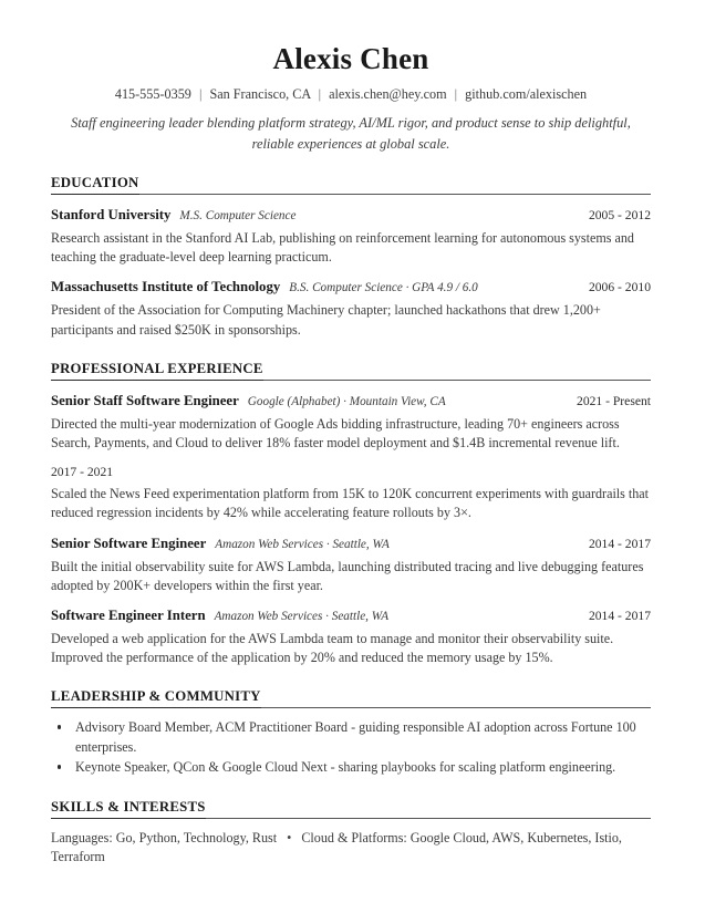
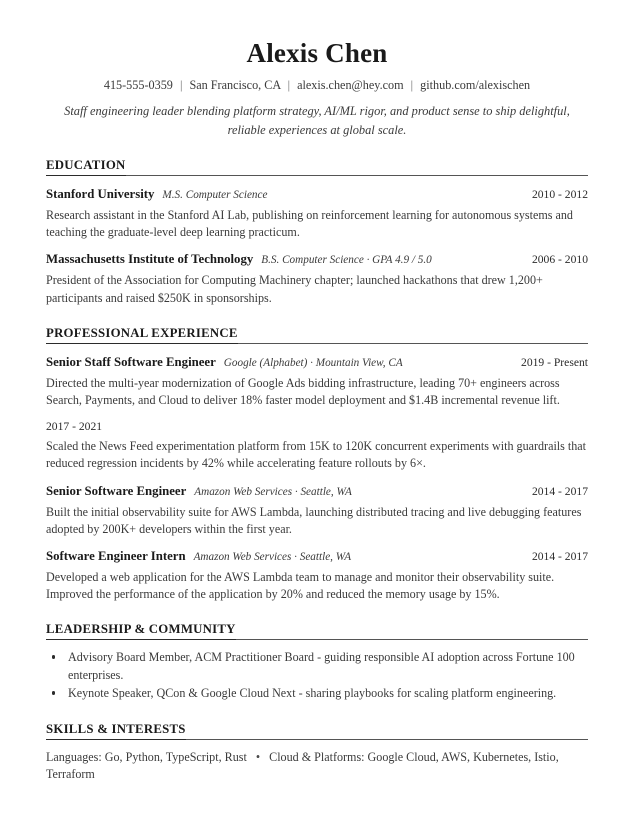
  Alexis Chen
  415-555-0359 | San Francisco, CA | alexis.chen@hey.com | github.com/alexischen
  Staff engineering leader blending platform strategy, AI/ML rigor, and product sense to ship delightful, reliable experiences at global scale.
  EDUCATION
  Stanford University
  M.S. Computer Science
- 2005 - 2012
+ 2010 - 2012
  Research assistant in the Stanford AI Lab, publishing on reinforcement learning for autonomous systems and teaching the graduate-level deep learning practicum.
  Massachusetts Institute of Technology
- B.S. Computer Science · GPA 4.9 / 6.0
+ B.S. Computer Science · GPA 4.9 / 5.0
  2006 - 2010
  President of the Association for Computing Machinery chapter; launched hackathons that drew 1,200+ participants and raised $250K in sponsorships.
  PROFESSIONAL EXPERIENCE
  Senior Staff Software Engineer
  Google (Alphabet) · Mountain View, CA
- 2021 - Present
+ 2019 - Present
  Directed the multi-year modernization of Google Ads bidding infrastructure, leading 70+ engineers across Search, Payments, and Cloud to deliver 18% faster model deployment and $1.4B incremental revenue lift.
  2017 - 2021
- Scaled the News Feed experimentation platform from 15K to 120K concurrent experiments with guardrails that reduced regression incidents by 42% while accelerating feature rollouts by 3×.
+ Scaled the News Feed experimentation platform from 15K to 120K concurrent experiments with guardrails that reduced regression incidents by 42% while accelerating feature rollouts by 6×.
  Senior Software Engineer
  Amazon Web Services · Seattle, WA
  2014 - 2017
  Built the initial observability suite for AWS Lambda, launching distributed tracing and live debugging features adopted by 200K+ developers within the first year.
  Software Engineer Intern
  Amazon Web Services · Seattle, WA
  2014 - 2017
  Developed a web application for the AWS Lambda team to manage and monitor their observability suite. Improved the performance of the application by 20% and reduced the memory usage by 15%.
  LEADERSHIP & COMMUNITY
  Advisory Board Member, ACM Practitioner Board - guiding responsible AI adoption across Fortune 100 enterprises.
  Keynote Speaker, QCon & Google Cloud Next - sharing playbooks for scaling platform engineering.
  SKILLS & INTERESTS
- Languages: Go, Python, Technology, Rust • Cloud & Platforms: Google Cloud, AWS, Kubernetes, Istio, Terraform
+ Languages: Go, Python, TypeScript, Rust • Cloud & Platforms: Google Cloud, AWS, Kubernetes, Istio, Terraform
